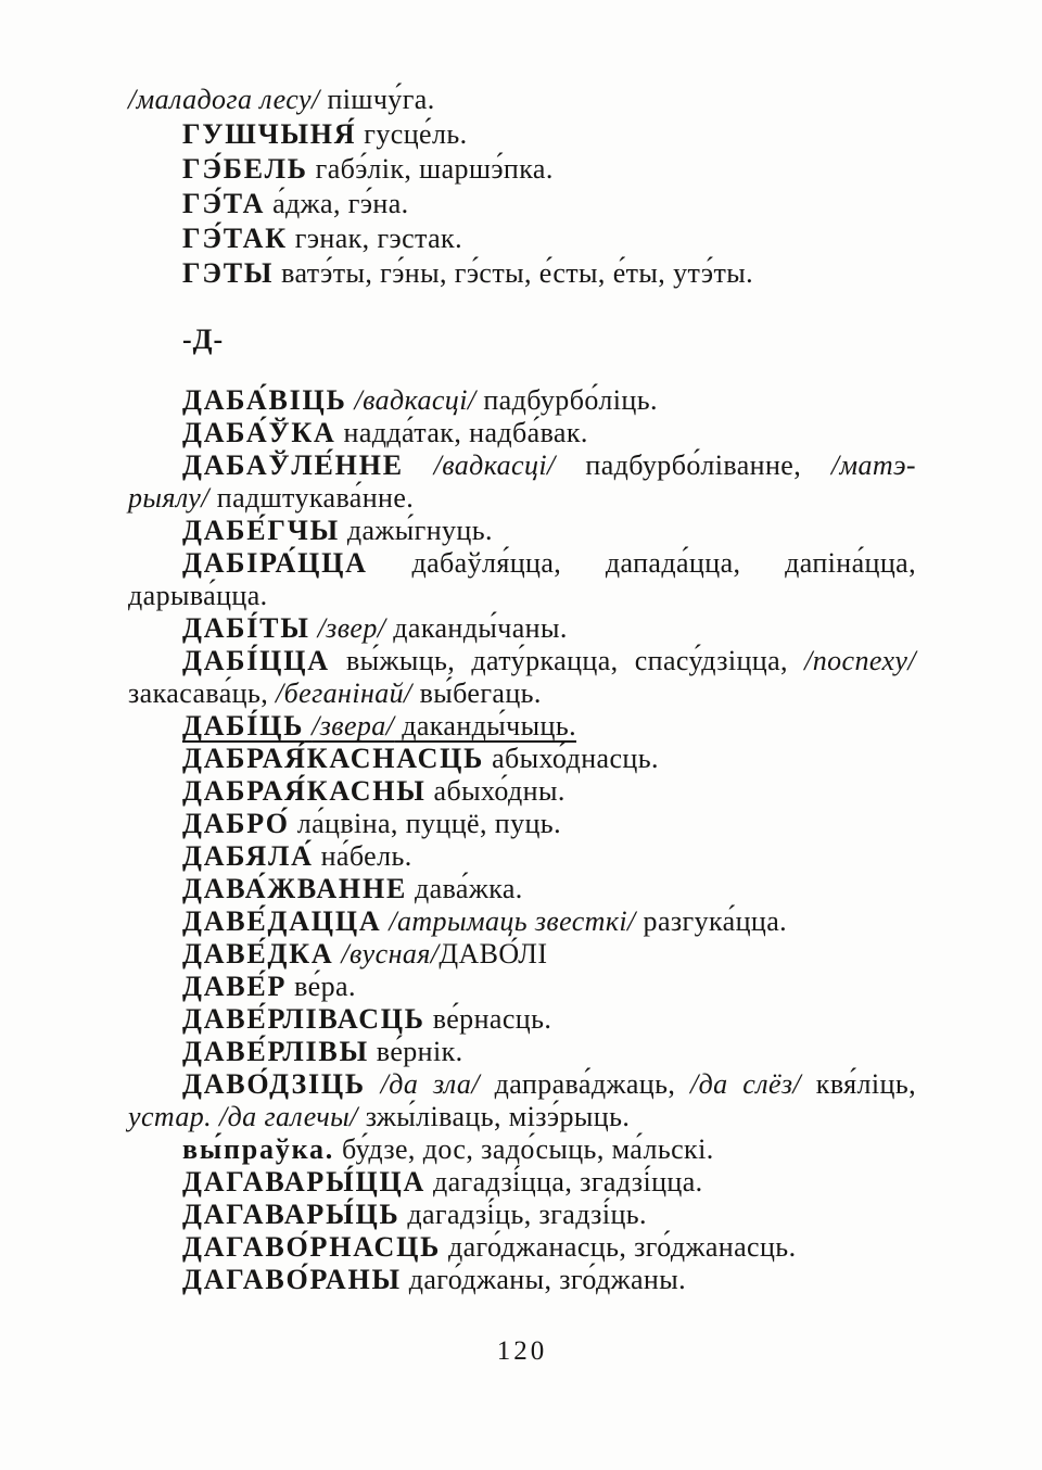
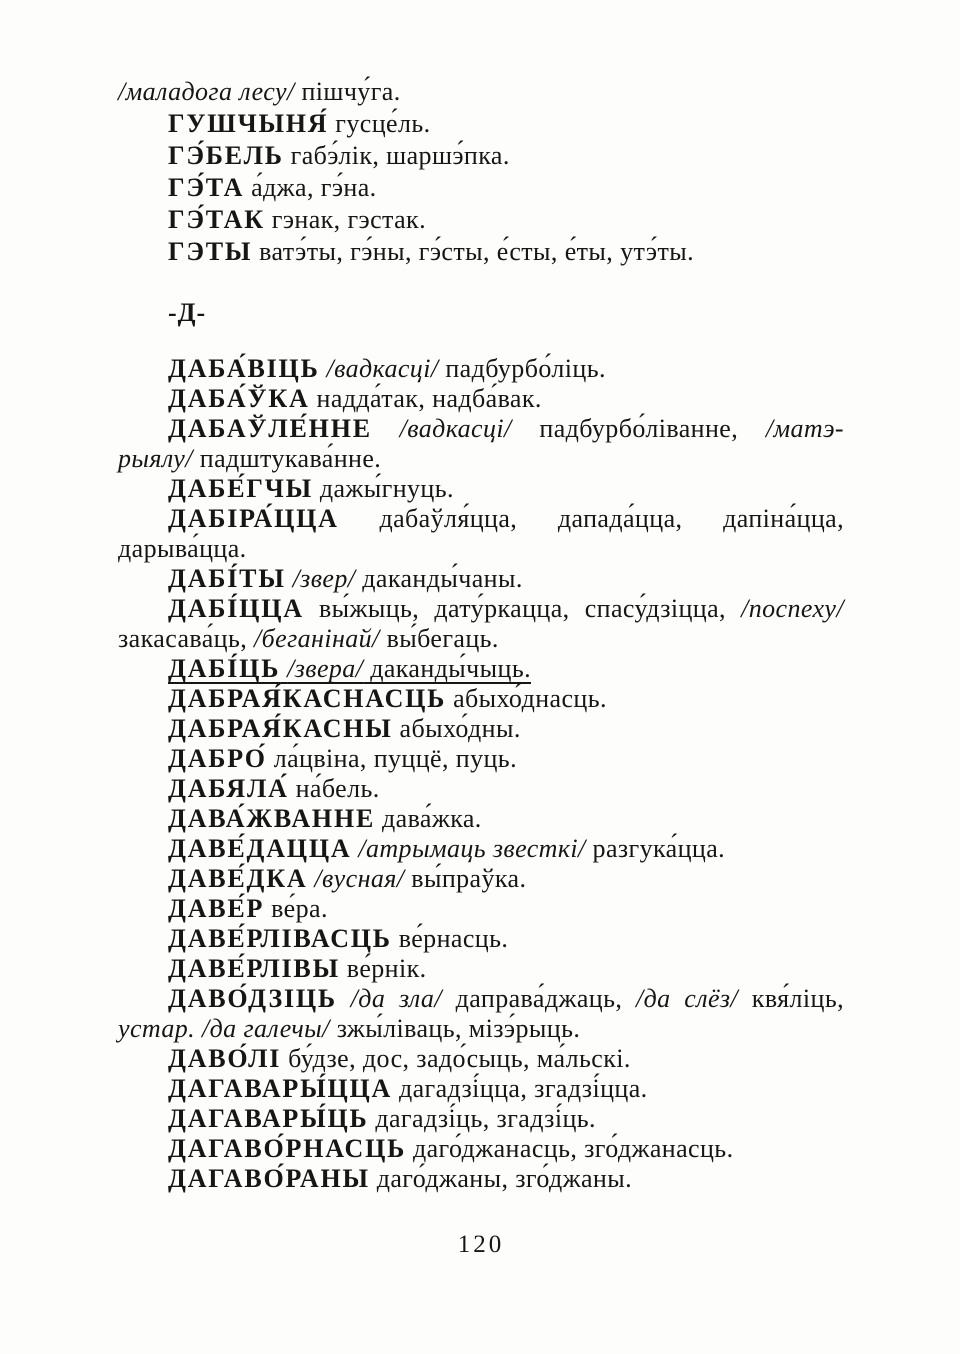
  /маладога лесу/ пішчу́га.
  ГУШЧЫНЯ́ гусце́ль.
  ГЭ́БЕЛЬ габэ́лік, шаршэ́пка.
  ГЭ́ТА а́джа, гэ́на.
  ГЭ́ТАК гэнак, гэстак.
  ГЭТЫ ватэ́ты, гэ́ны, гэ́сты, е́сты, е́ты, утэ́ты.
  -Д-
  ДАБА́ВІЦЬ /вадкасці/ падбурбо́ліць.
  ДАБА́ЎКА надда́так, надба́вак.
  ДАБАЎЛЕ́ННЕ /вадкасці/ падбурбо́ліванне, /матэ-
  рыялу/ падштукава́нне.
  ДАБЕ́ГЧЫ дажы́гнуць.
  ДАБІРА́ЦЦА дабаўля́цца, дапада́цца, дапіна́цца,
  дарыва́цца.
  ДАБІ́ТЫ /звер/ даканды́чаны.
  ДАБІ́ЦЦА вы́жыць, дату́ркацца, спасу́дзіцца, /поспеху/
  закасава́ць, /беганінай/ вы́бегаць.
  ДАБІ́ЦЬ /звера/ даканды́чыць.
  ДАБРАЯ́КАСНАСЦЬ абыхо́днасць.
  ДАБРАЯ́КАСНЫ абыхо́дны.
  ДАБРО́ ла́цвіна, пуццё, пуць.
  ДАБЯЛА́ на́бель.
  ДАВА́ЖВАННЕ дава́жка.
  ДАВЕ́ДАЦЦА /атрымаць звесткі/ разгука́цца.
- ДАВЕ́ДКА /вусная/ДАВО́ЛІ
+ ДАВЕ́ДКА /вусная/ вы́праўка.
  ДАВЕ́Р ве́ра.
  ДАВЕ́РЛІВАСЦЬ ве́рнасць.
  ДАВЕ́РЛІВЫ ве́рнік.
  ДАВО́ДЗІЦЬ /да зла/ даправа́джаць, /да слёз/ квя́ліць,
  устар. /да галечы/ зжы́ліваць, мізэ́рыць.
- вы́праўка. бу́дзе, дос, задо́сыць, ма́льскі.
+ ДАВО́ЛІ бу́дзе, дос, задо́сыць, ма́льскі.
  ДАГАВАРЫ́ЦЦА дагадзі́цца, згадзі́цца.
  ДАГАВАРЫ́ЦЬ дагадзі́ць, згадзі́ць.
  ДАГАВО́РНАСЦЬ даго́джанасць, зго́джанасць.
  ДАГАВО́РАНЫ даго́джаны, зго́джаны.
  120
